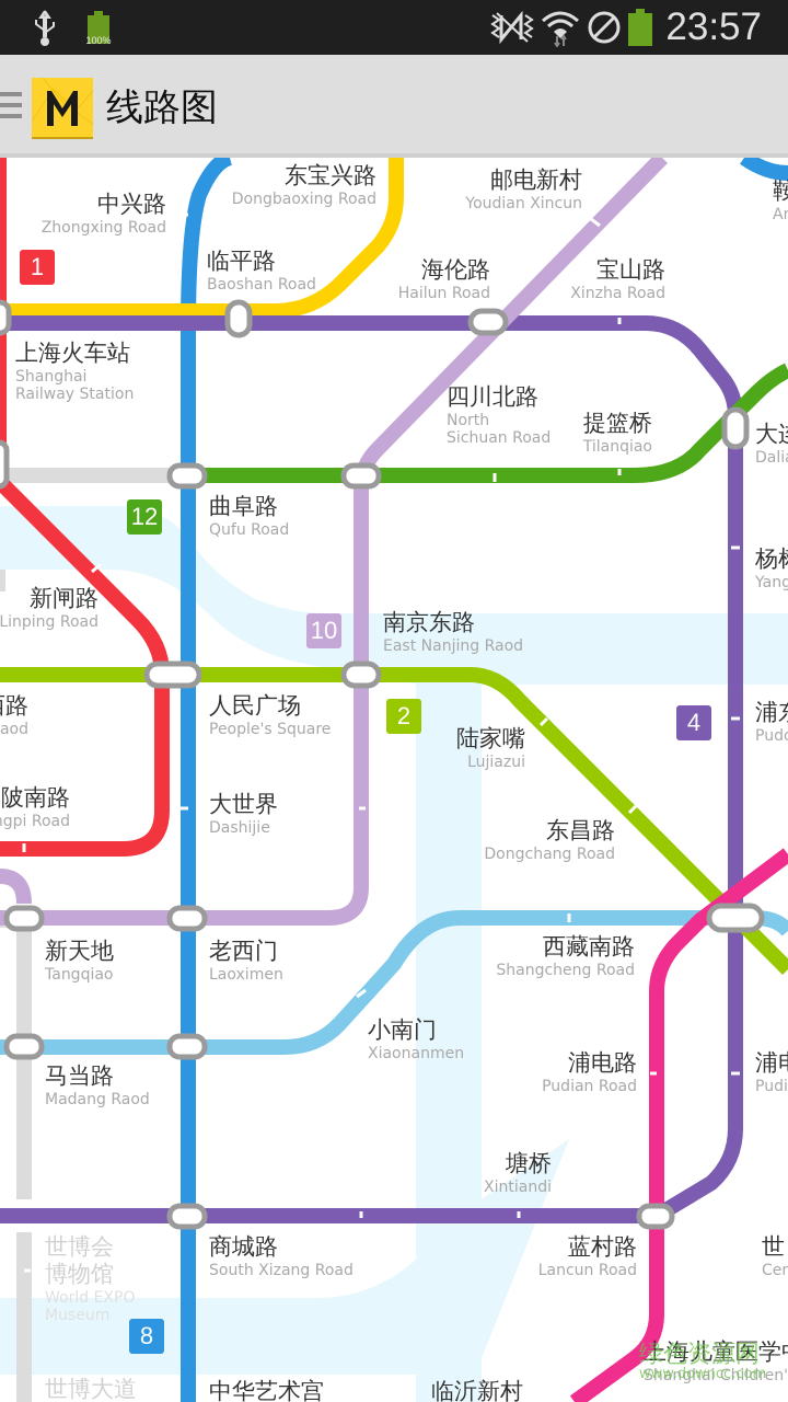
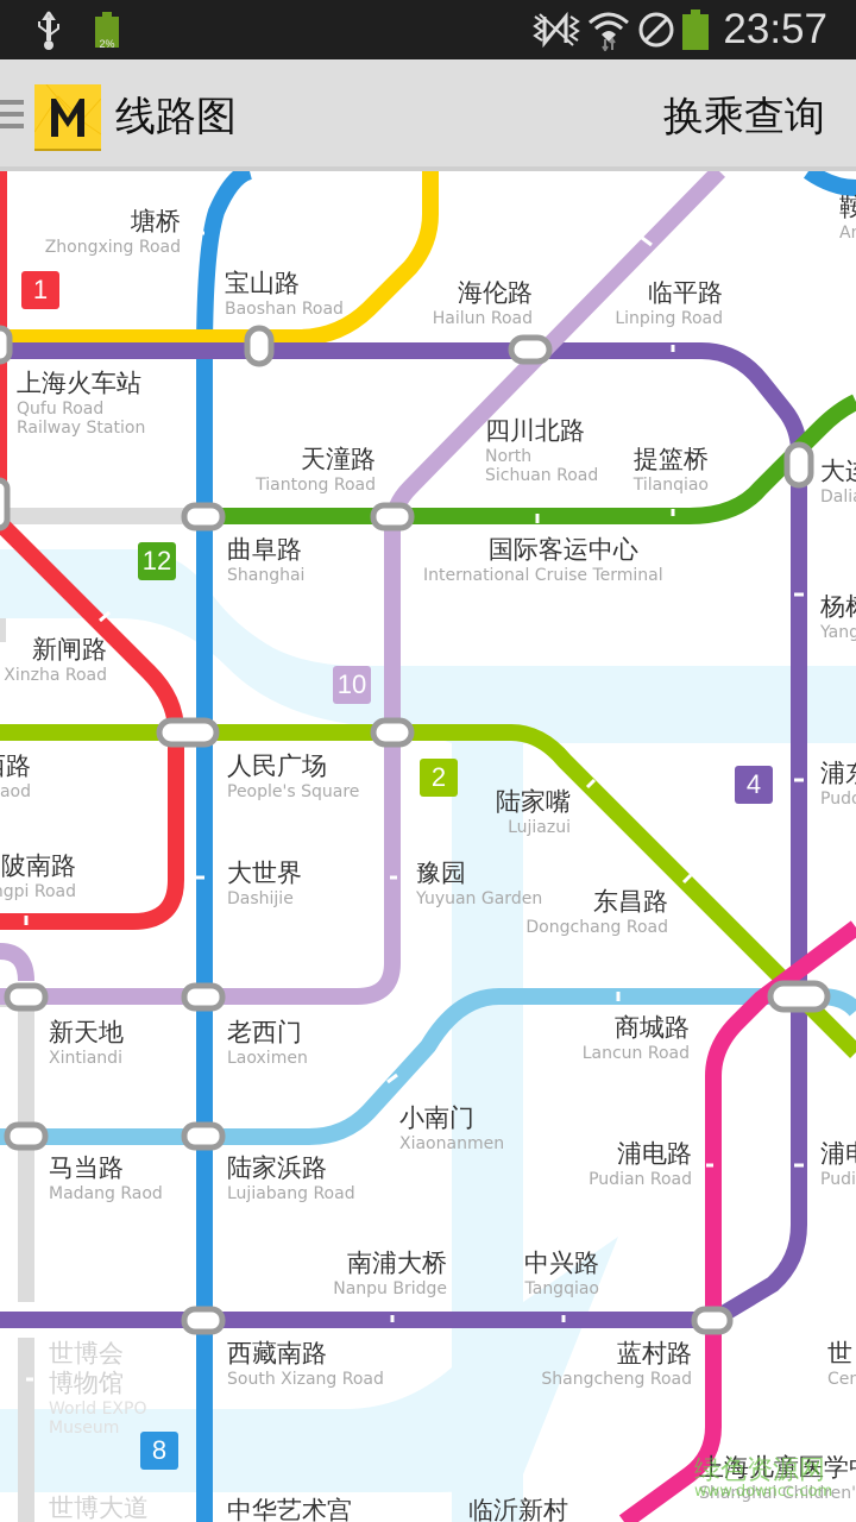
- 100%
+ 2%
  23:57
  线路图
+ 换乘查询
  1
  12
  10
  2
  4
  8
- 中兴路
+ 塘桥
  Zhongxing Road
- 东宝兴路
- Dongbaoxing Road
- 邮电新村
- Youdian Xincun
- 临平路
+ 宝山路
  Baoshan Road
  海伦路
  Hailun Road
- 宝山路
+ 临平路
- Xinzha Road
+ Linping Road
  上海火车站
- Shanghai
+ Qufu Road
  Railway Station
  四川北路
  North
  Sichuan Road
+ 天潼路
+ Tiantong Road
  提篮桥
  Tilanqiao
  Dali
  曲阜路
- Qufu Road
+ Shanghai
+ 国际客运中心
+ International Cruise Terminal
  Yang
  新闸路
- Linping Road
+ Xinzha Road
- 南京东路
- East Nanjing Raod
  人民广场
  People's Square
  陆家嘴
  Lujiazui
  Pud
  陂南路
  大世界
  Dashijie
+ 豫园
+ Yuyuan Garden
  东昌路
  Dongchang Road
  新天地
- Tangqiao
+ Xintiandi
  老西门
  Laoximen
- 西藏南路
+ 商城路
- Shangcheng Road
+ Lancun Road
  小南门
  Xiaonanmen
  马当路
  Madang Raod
+ 陆家浜路
+ Lujiabang Road
  浦电路
  Pudian Road
  Pudi
+ 南浦大桥
+ Nanpu Bridge
- 塘桥
+ 中兴路
- Xintiandi
+ Tangqiao
  世博会
  博物馆
  World EXPO
  Museum
- 商城路
+ 西藏南路
  South Xizang Road
  蓝村路
- Lancun Road
+ Shangcheng Road
  世
  Cen
  世博大道
  中华艺术宫
  临沂新村
  上海儿童医学
  Shanghai Children'
  鞍
  绿色资源网
  www.downcc.com
